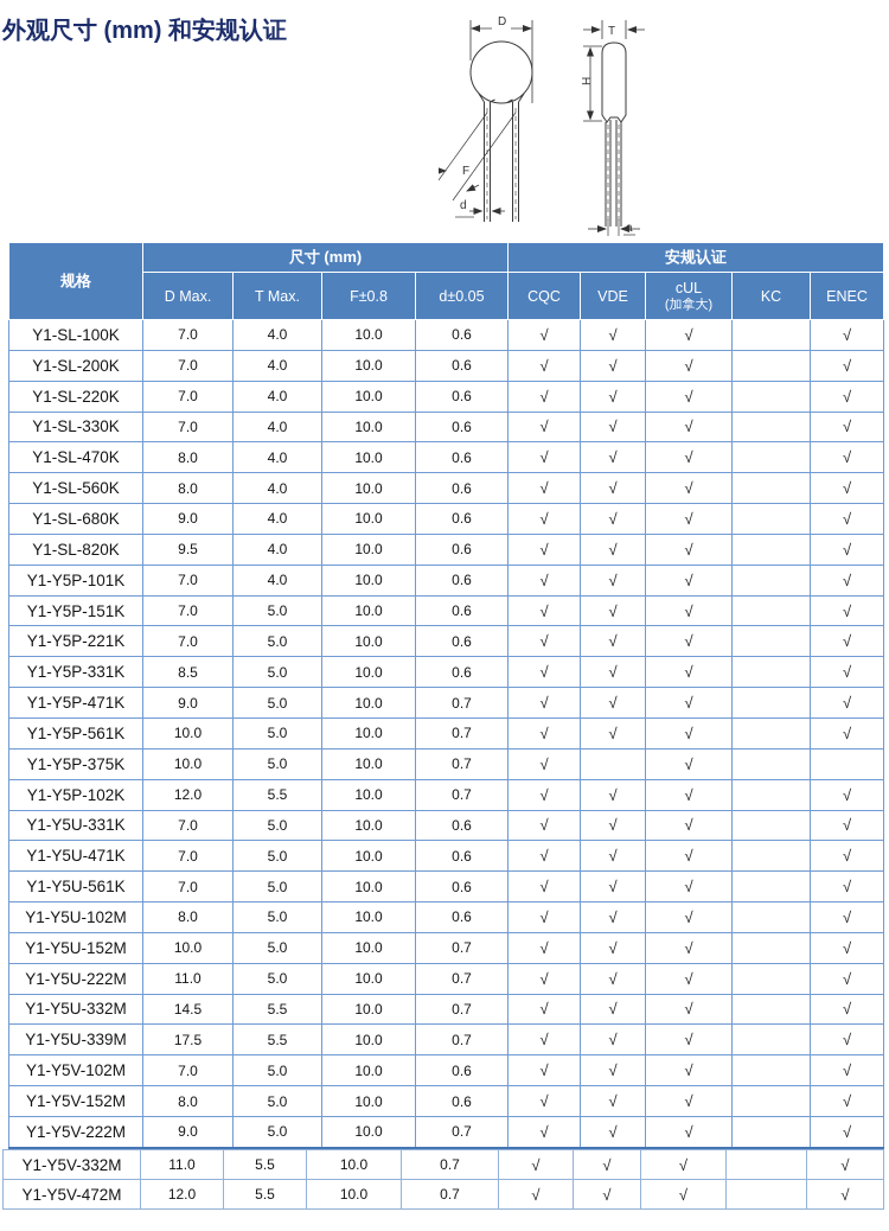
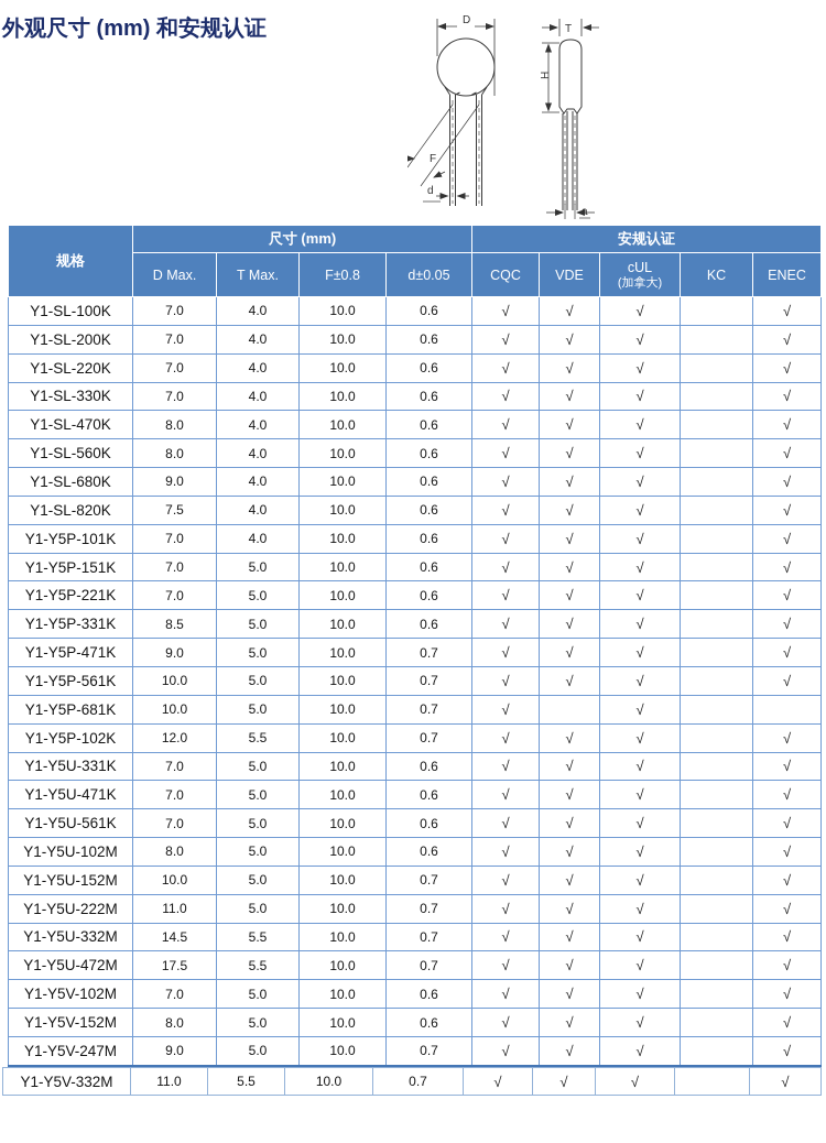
  外观尺寸 (mm) 和安规认证
  D
  F
  d
  T
  a
  规格	尺寸 (mm)	安规认证
  D Max.	T Max.	F±0.8	d±0.05	CQC	VDE	cUL(加拿大)	KC	ENEC
  Y1-SL-100K	7.0	4.0	10.0	0.6	√	√	√		√
  Y1-SL-200K	7.0	4.0	10.0	0.6	√	√	√		√
  Y1-SL-220K	7.0	4.0	10.0	0.6	√	√	√		√
  Y1-SL-330K	7.0	4.0	10.0	0.6	√	√	√		√
  Y1-SL-470K	8.0	4.0	10.0	0.6	√	√	√		√
  Y1-SL-560K	8.0	4.0	10.0	0.6	√	√	√		√
  Y1-SL-680K	9.0	4.0	10.0	0.6	√	√	√		√
- Y1-SL-820K	9.5	4.0	10.0	0.6	√	√	√		√
+ Y1-SL-820K	7.5	4.0	10.0	0.6	√	√	√		√
  Y1-Y5P-101K	7.0	4.0	10.0	0.6	√	√	√		√
  Y1-Y5P-151K	7.0	5.0	10.0	0.6	√	√	√		√
  Y1-Y5P-221K	7.0	5.0	10.0	0.6	√	√	√		√
  Y1-Y5P-331K	8.5	5.0	10.0	0.6	√	√	√		√
  Y1-Y5P-471K	9.0	5.0	10.0	0.7	√	√	√		√
  Y1-Y5P-561K	10.0	5.0	10.0	0.7	√	√	√		√
- Y1-Y5P-375K	10.0	5.0	10.0	0.7	√		√
+ Y1-Y5P-681K	10.0	5.0	10.0	0.7	√		√
  Y1-Y5P-102K	12.0	5.5	10.0	0.7	√	√	√		√
  Y1-Y5U-331K	7.0	5.0	10.0	0.6	√	√	√		√
  Y1-Y5U-471K	7.0	5.0	10.0	0.6	√	√	√		√
  Y1-Y5U-561K	7.0	5.0	10.0	0.6	√	√	√		√
  Y1-Y5U-102M	8.0	5.0	10.0	0.6	√	√	√		√
  Y1-Y5U-152M	10.0	5.0	10.0	0.7	√	√	√		√
  Y1-Y5U-222M	11.0	5.0	10.0	0.7	√	√	√		√
  Y1-Y5U-332M	14.5	5.5	10.0	0.7	√	√	√		√
- Y1-Y5U-339M	17.5	5.5	10.0	0.7	√	√	√		√
+ Y1-Y5U-472M	17.5	5.5	10.0	0.7	√	√	√		√
  Y1-Y5V-102M	7.0	5.0	10.0	0.6	√	√	√		√
  Y1-Y5V-152M	8.0	5.0	10.0	0.6	√	√	√		√
- Y1-Y5V-222M	9.0	5.0	10.0	0.7	√	√	√		√
+ Y1-Y5V-247M	9.0	5.0	10.0	0.7	√	√	√		√
  Y1-Y5V-332M	11.0	5.5	10.0	0.7	√	√	√		√
- Y1-Y5V-472M	12.0	5.5	10.0	0.7	√	√	√		√
